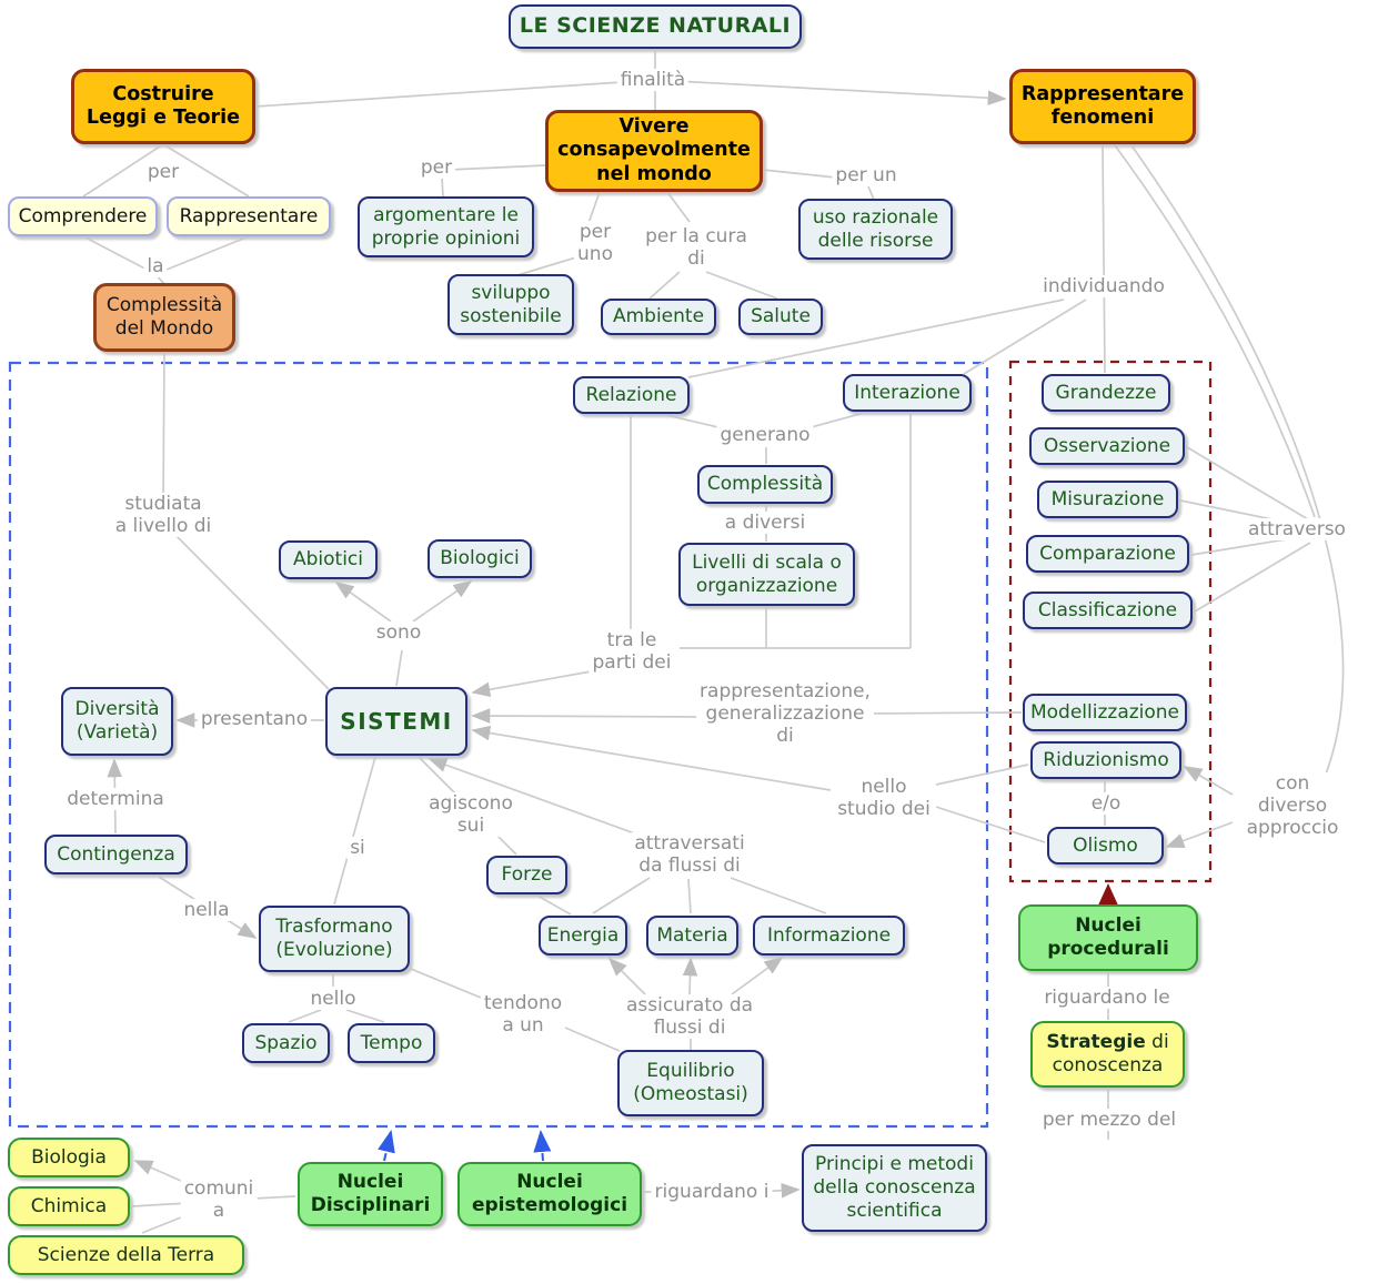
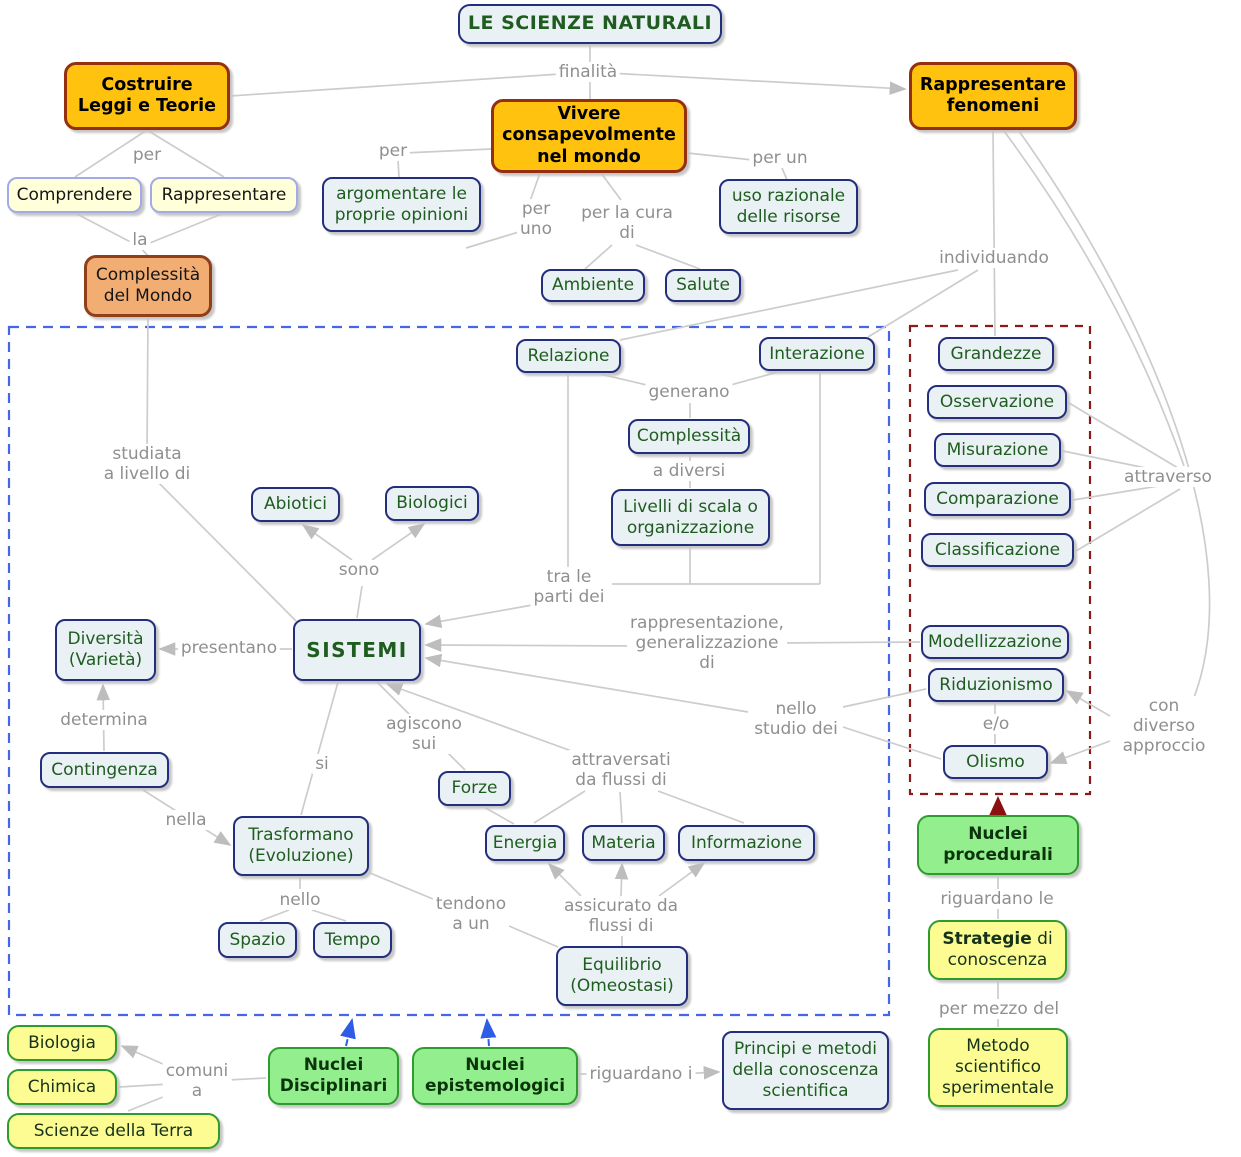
  LE SCIENZE NATURALI
  Costruire
  Leggi e Teorie
  Rappresentare
  fenomeni
  Vivere
  consapevolmente
  nel mondo
  Comprendere
  Rappresentare
  Complessità
  del Mondo
  argomentare le
  proprie opinioni
- sviluppo
- sostenibile
  Ambiente
  Salute
  uso razionale
  delle risorse
  Relazione
  Interazione
  Complessità
  Livelli di scala o
  organizzazione
  Abiotici
  Biologici
  SISTEMI
  Diversità
  (Varietà)
  Contingenza
  Trasformano
  (Evoluzione)
  Spazio
  Tempo
  Forze
  Energia
  Materia
  Informazione
  Equilibrio
  (Omeostasi)
  Grandezze
  Osservazione
  Misurazione
  Comparazione
  Classificazione
  Modellizzazione
  Riduzionismo
  Olismo
  Nuclei
  procedurali
  Strategie di
  conoscenza
+ Metodo
+ scientifico
+ sperimentale
  Biologia
  Chimica
  Scienze della Terra
  Nuclei
  Disciplinari
  Nuclei
  epistemologici
  Principi e metodi
  della conoscenza
  scientifica
  finalità
  per
  la
  per
  per
  uno
  per la cura
  di
  per un
  individuando
  studiata
  a livello di
  generano
  a diversi
  tra le
  parti dei
  sono
  presentano
  determina
  nella
  si
  nello
  agiscono
  sui
  attraversati
  da flussi di
  tendono
  a un
  assicurato da
  flussi di
  nello
  studio dei
  rappresentazione,
  generalizzazione
  di
  e/o
  attraverso
  con diverso
  approccio
  riguardano le
  per mezzo del
  comuni
  a
  riguardano i
